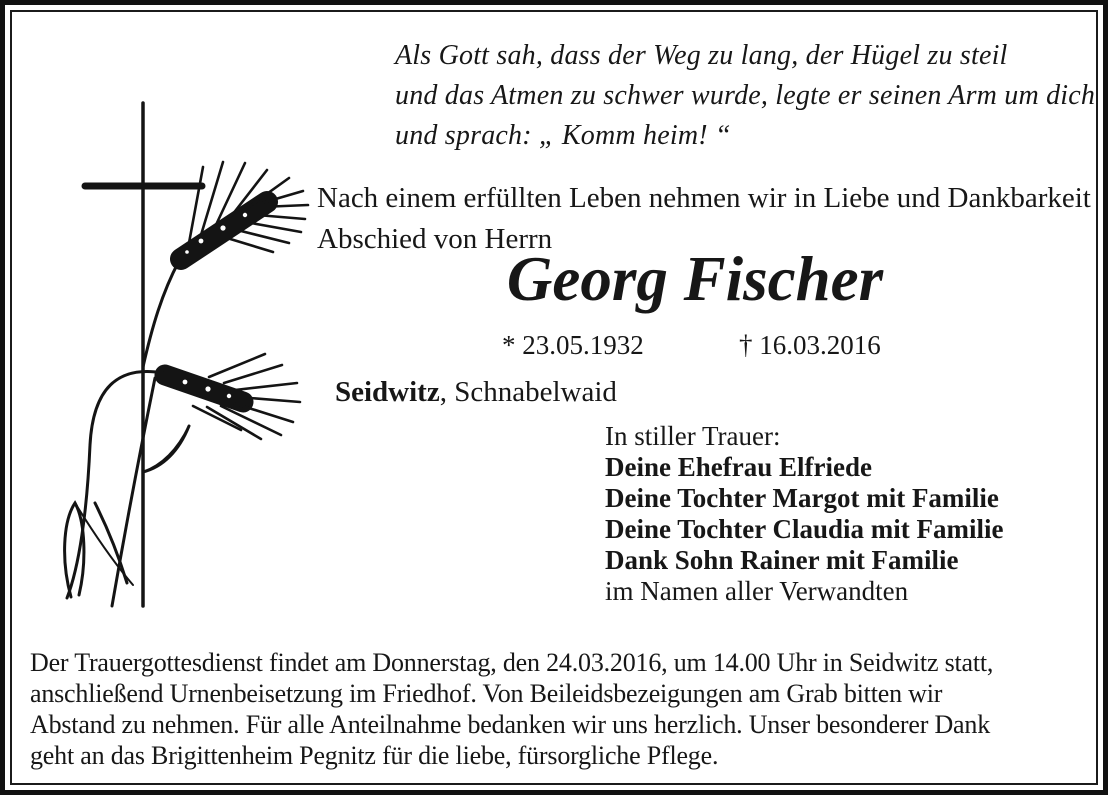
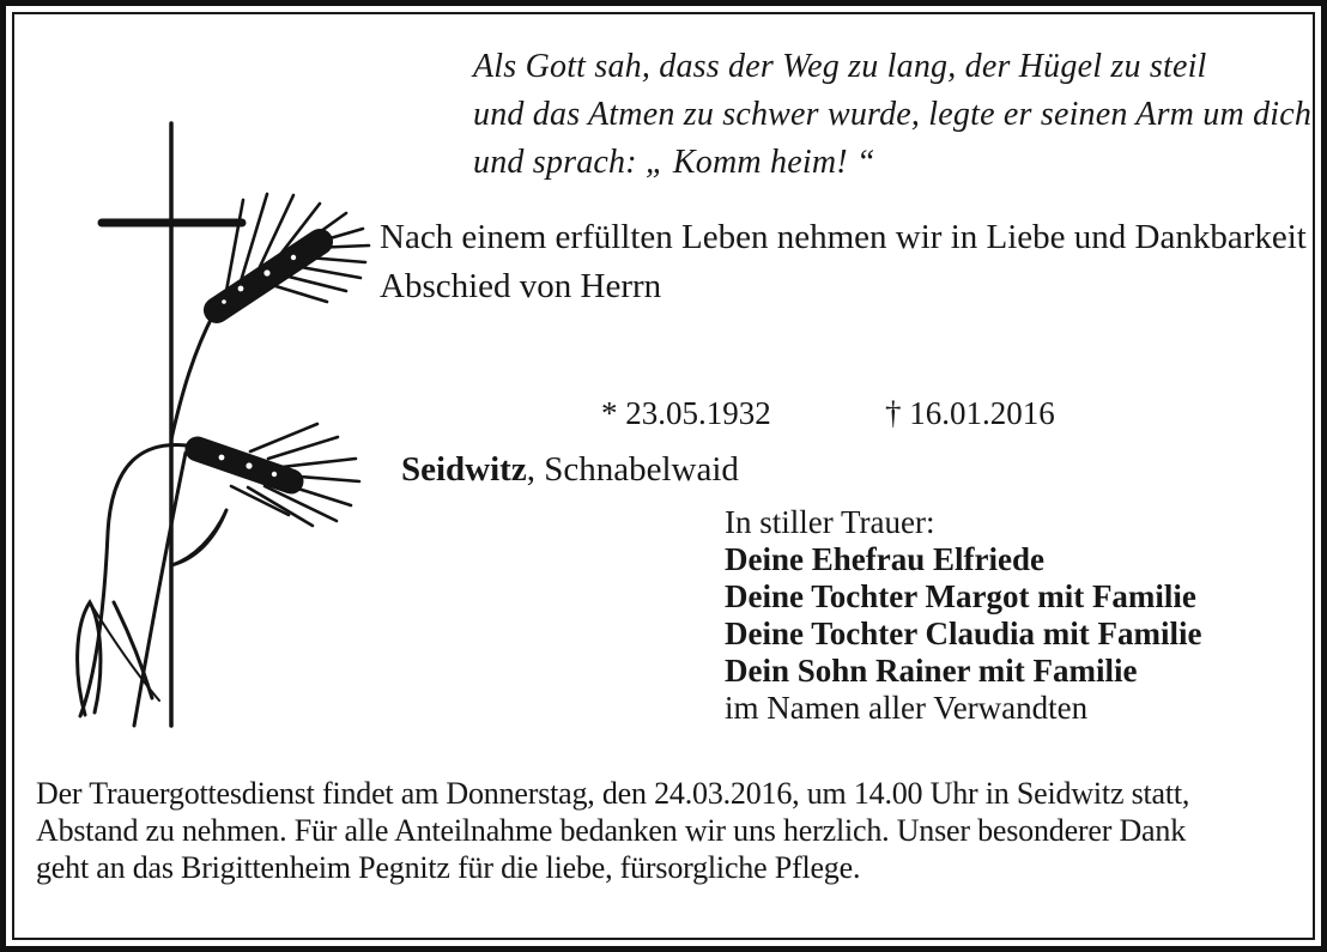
  Als Gott sah, dass der Weg zu lang, der Hügel zu steil
  und das Atmen zu schwer wurde, legte er seinen Arm um dich
  und sprach: „ Komm heim! “
  Nach einem erfüllten Leben nehmen wir in Liebe und Dankbarkeit
  Abschied von Herrn
- Georg Fischer
  * 23.05.1932
- † 16.03.2016
+ † 16.01.2016
  Seidwitz, Schnabelwaid
  In stiller Trauer:
  Deine Ehefrau Elfriede
  Deine Tochter Margot mit Familie
  Deine Tochter Claudia mit Familie
- Dank Sohn Rainer mit Familie
+ Dein Sohn Rainer mit Familie
  im Namen aller Verwandten
  Der Trauergottesdienst findet am Donnerstag, den 24.03.2016, um 14.00 Uhr in Seidwitz statt,
- anschließend Urnenbeisetzung im Friedhof. Von Beileidsbezeigungen am Grab bitten wir
  Abstand zu nehmen. Für alle Anteilnahme bedanken wir uns herzlich. Unser besonderer Dank
  geht an das Brigittenheim Pegnitz für die liebe, fürsorgliche Pflege.
